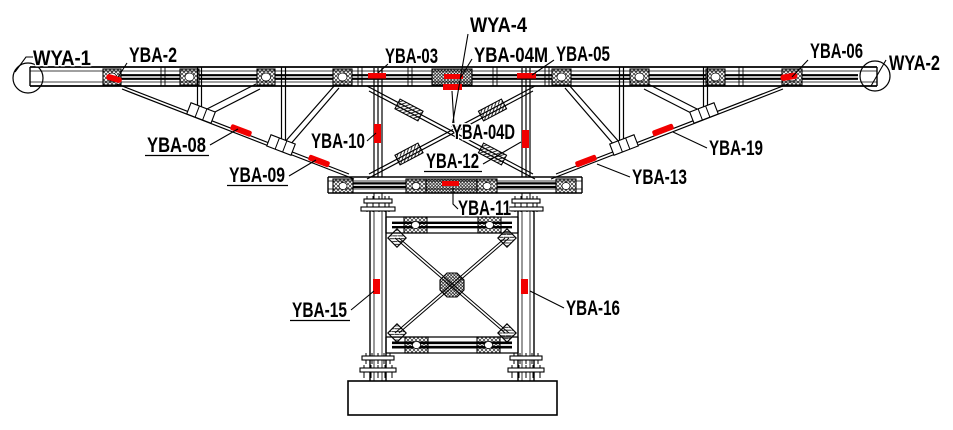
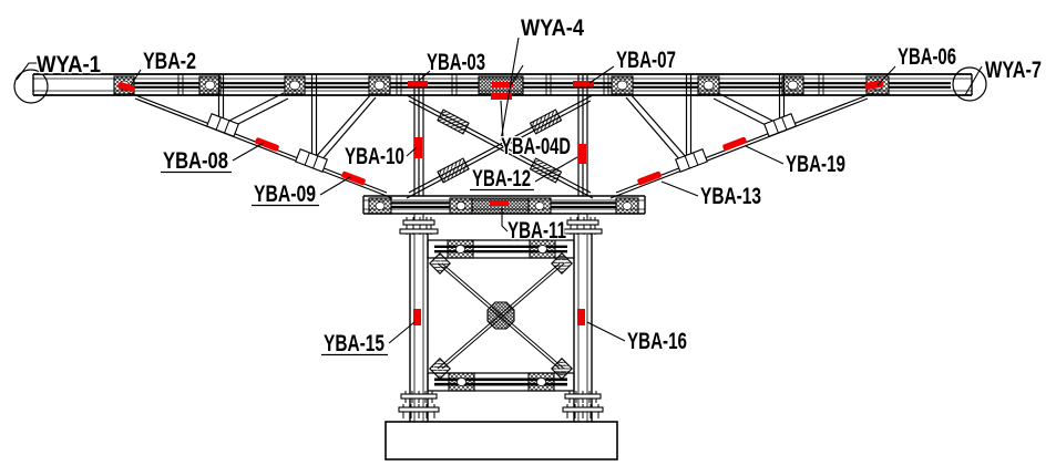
  WYA-1
  YBA-2
  YBA-03
  WYA-4
- YBA-04M
- YBA-05
+ YBA-07
  YBA-06
- WYA-2
+ WYA-7
  YBA-08
  YBA-09
  YBA-10
  YBA-04D
  YBA-12
  YBA-11
  YBA-13
  YBA-19
  YBA-15
  YBA-16
